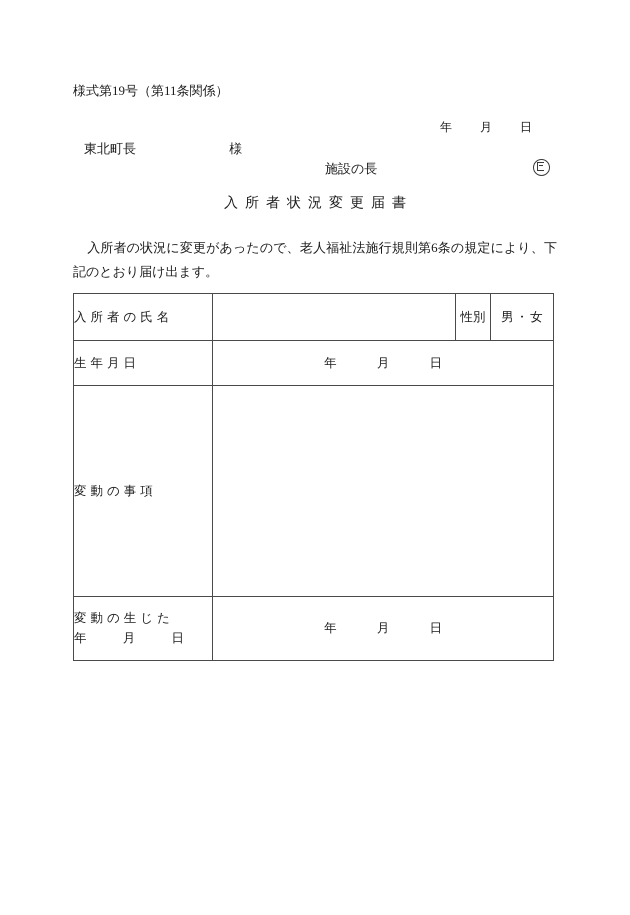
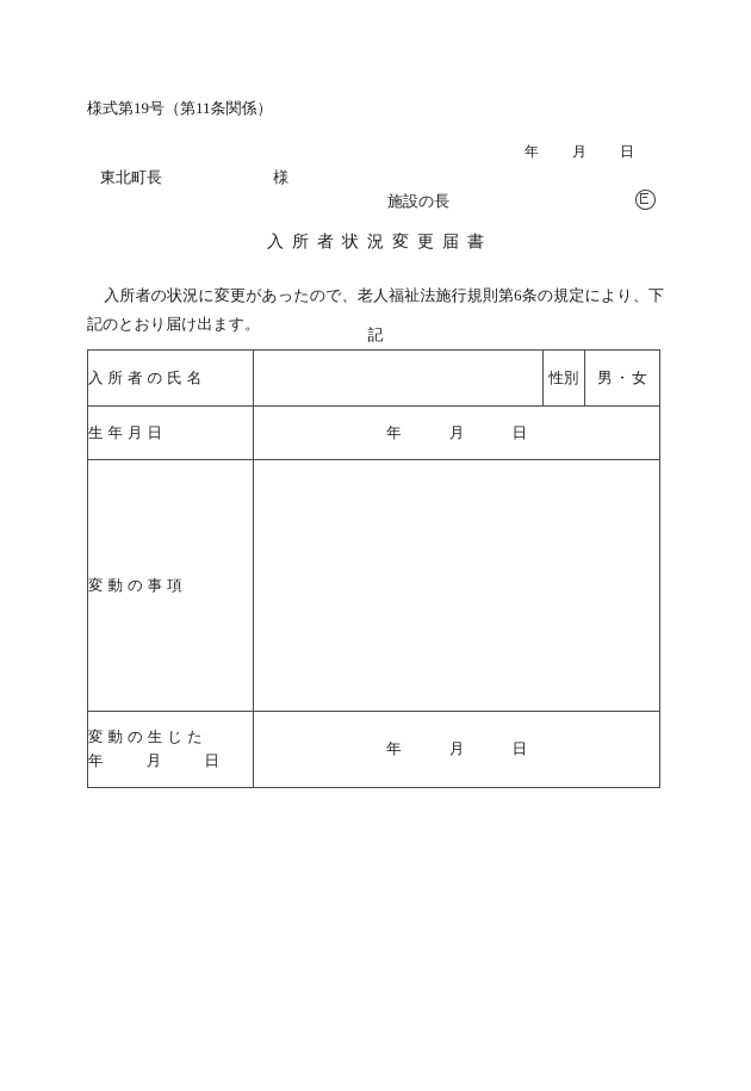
  様式第19号（第11条関係）
  年 月 日
  東北町長 様
  施設の長
  入所者状況変更届書
  入所者の状況に変更があったので、老人福祉法施行規則第6条の規定により、下記のとおり届け出ます。
+ 記
  入所者の氏名		性別	男・女
  生年月日	年 月 日
  変動の事項
  変動の生じた 年 月 日	年 月 日
